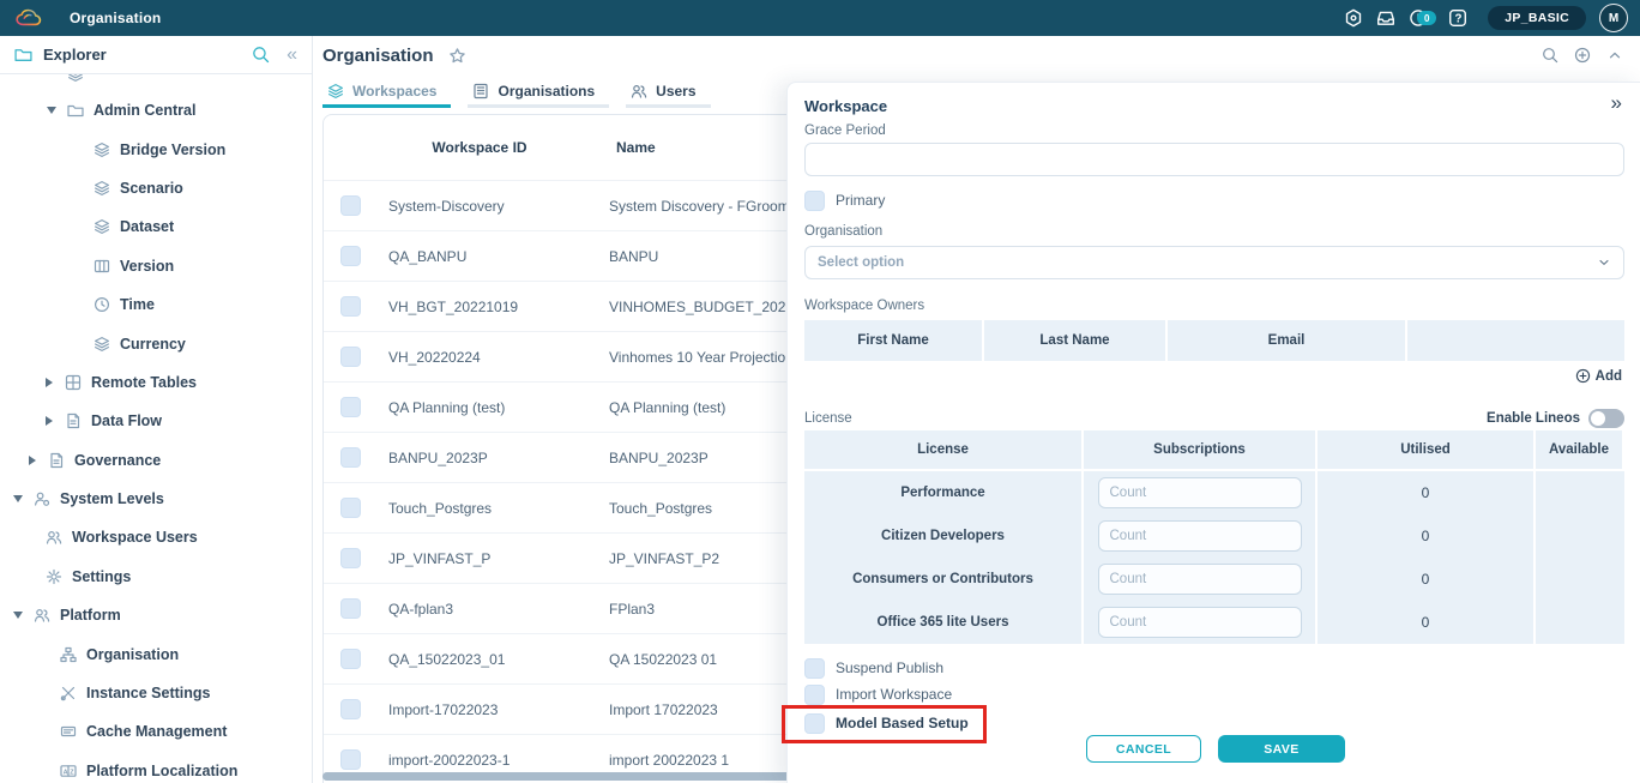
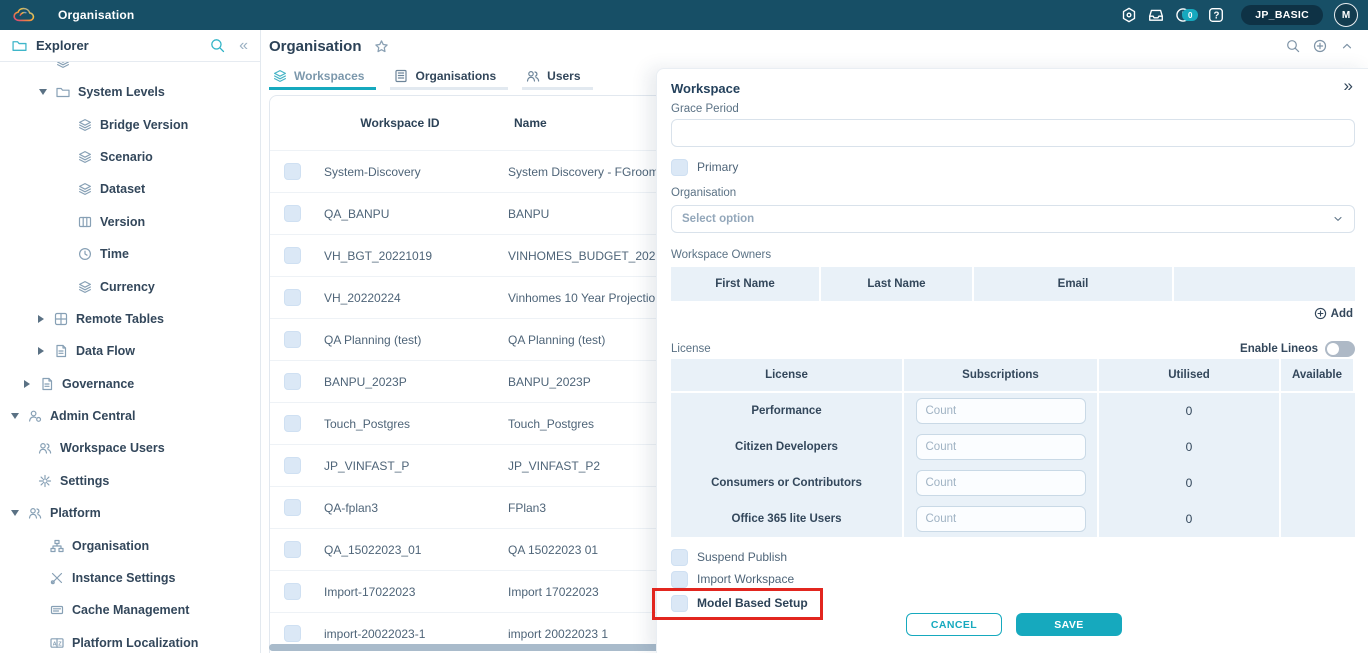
  Organisation
  0
  ?
  JP_BASIC
  M
  Explorer
- Admin Central
+ System Levels
  Bridge Version
  Scenario
  Dataset
  Version
  Time
  Currency
  Remote Tables
  Data Flow
  Governance
- System Levels
+ Admin Central
  Workspace Users
  Settings
  Platform
  Organisation
  Instance Settings
  Cache Management
  Platform Localization
  Organisation
  Workspaces
  Organisations
  Users
  Workspace ID
  Name
  System-Discovery
  System Discovery - FGroom
  QA_BANPU
  BANPU
  VH_BGT_20221019
  VINHOMES_BUDGET_202
  VH_20220224
  Vinhomes 10 Year Projectio
  QA Planning (test)
  QA Planning (test)
  BANPU_2023P
  BANPU_2023P
  Touch_Postgres
  Touch_Postgres
  JP_VINFAST_P
  JP_VINFAST_P2
  QA-fplan3
  FPlan3
  QA_15022023_01
  QA 15022023 01
  Import-17022023
  Import 17022023
  import-20022023-1
  import 20022023 1
  Workspace
  Grace Period
  Primary
  Organisation
  Select option
  Workspace Owners
  First Name
  Last Name
  Email
  Add
  License
  Enable Lineos
  License
  Subscriptions
  Utilised
  Available
  Performance
  Count
  0
  Citizen Developers
  Count
  0
  Consumers or Contributors
  Count
  0
  Office 365 lite Users
  Count
  0
  Suspend Publish
  Import Workspace
  Model Based Setup
  CANCEL
  SAVE
